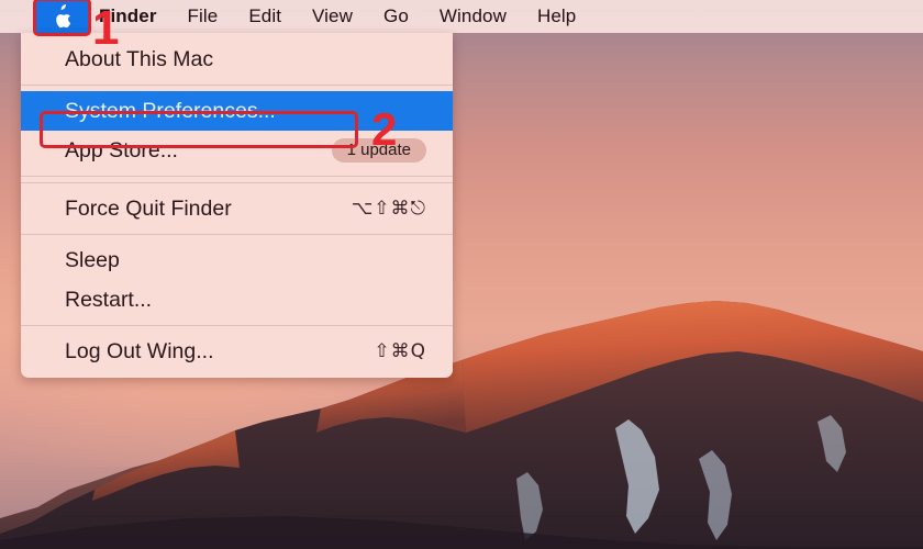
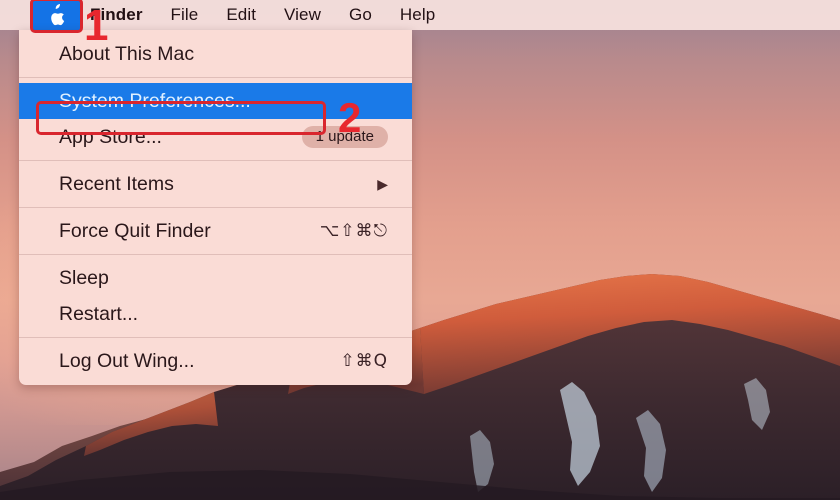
  Finder
  File
  Edit
  View
  Go
- Window
  Help
  About This Mac
  System Preferences...
  App Store...
  1 update
+ Recent Items
+ ▶
  Force Quit Finder
  ⌥⇧⌘⎋
  Sleep
  Restart...
  Log Out Wing...
  ⇧⌘Q
  1
  2
